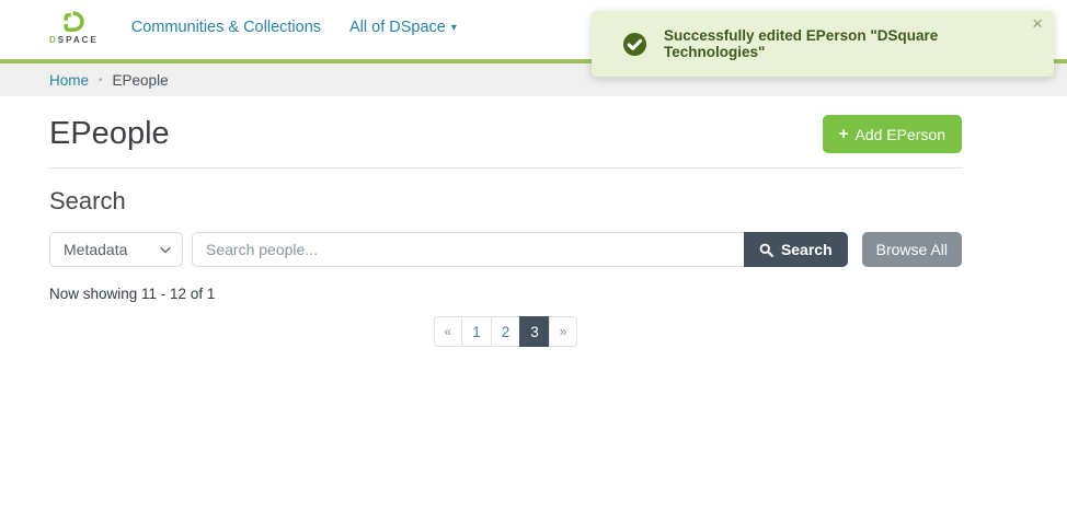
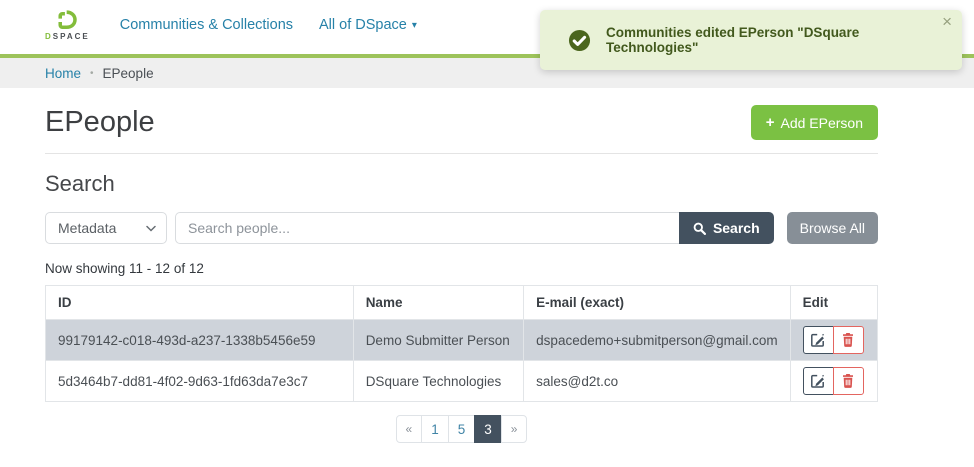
- Successfully edited EPerson "DSquare Technologies"
+ Communities edited EPerson "DSquare Technologies"
  ×
  DSPACE
  Communities & Collections
  All of DSpace
  ▾
  Home
  •
  EPeople
  EPeople
  +
  Add EPerson
  Search
  Metadata
  Search people...
  Search
  Browse All
- Now showing 11 - 12 of 1
+ Now showing 11 - 12 of 12
+ ID	Name	E-mail (exact)	Edit
+ 99179142-c018-493d-a237-1338b5456e59	Demo Submitter Person	dspacedemo+submitperson@gmail.com
+ 5d3464b7-dd81-4f02-9d63-1fd63da7e3c7	DSquare Technologies	sales@d2t.co
  «
  1
- 2
+ 5
  3
  »
